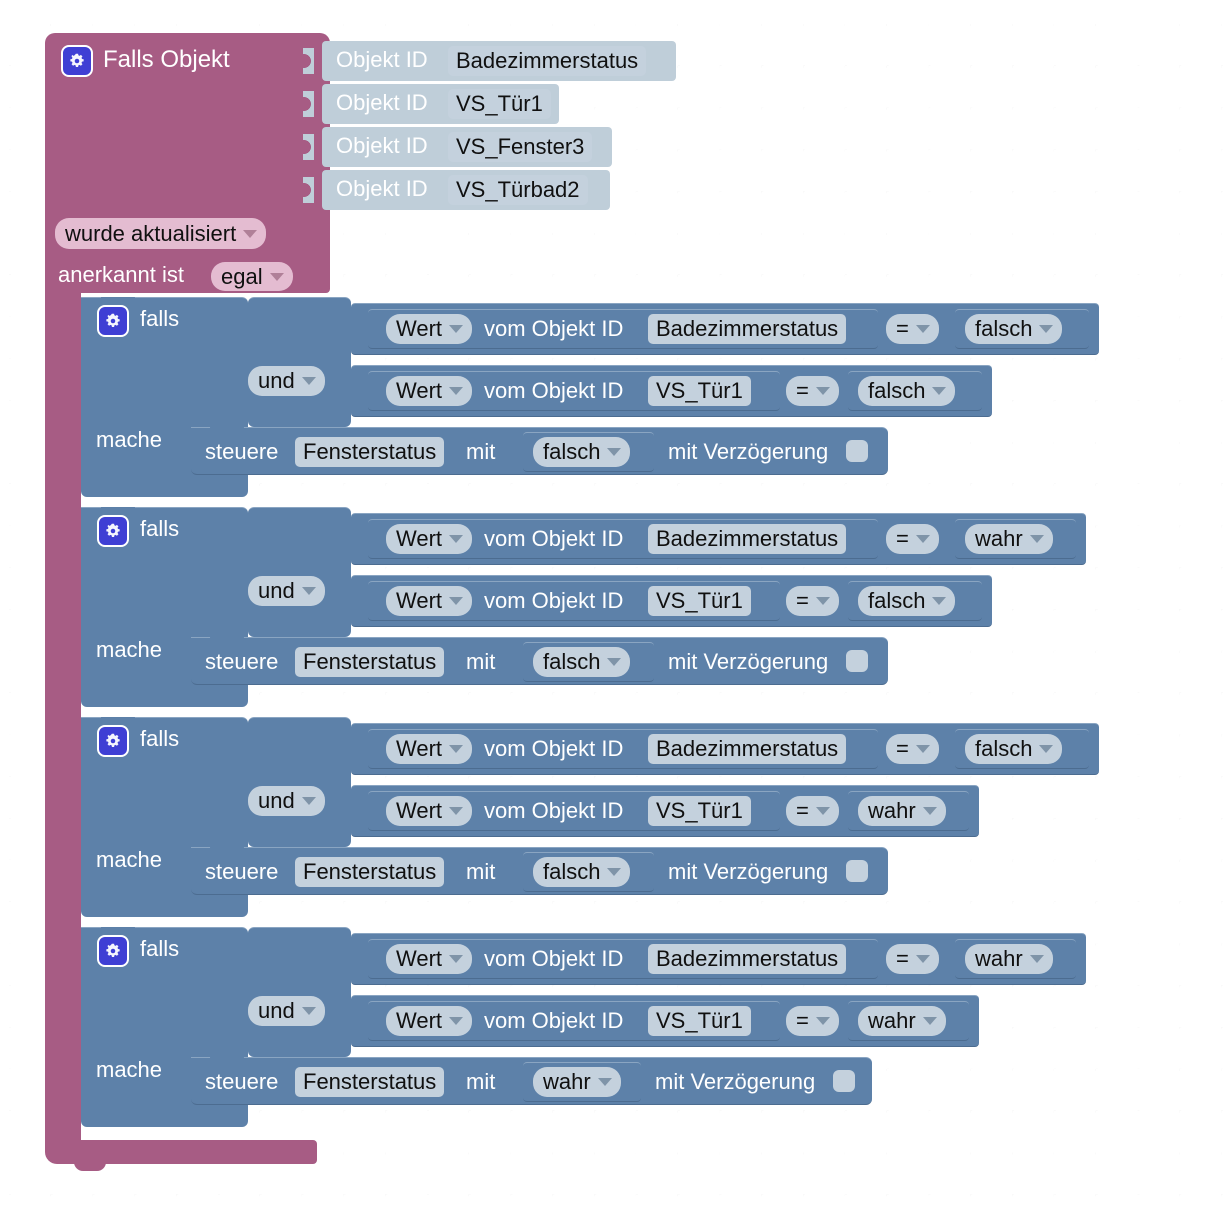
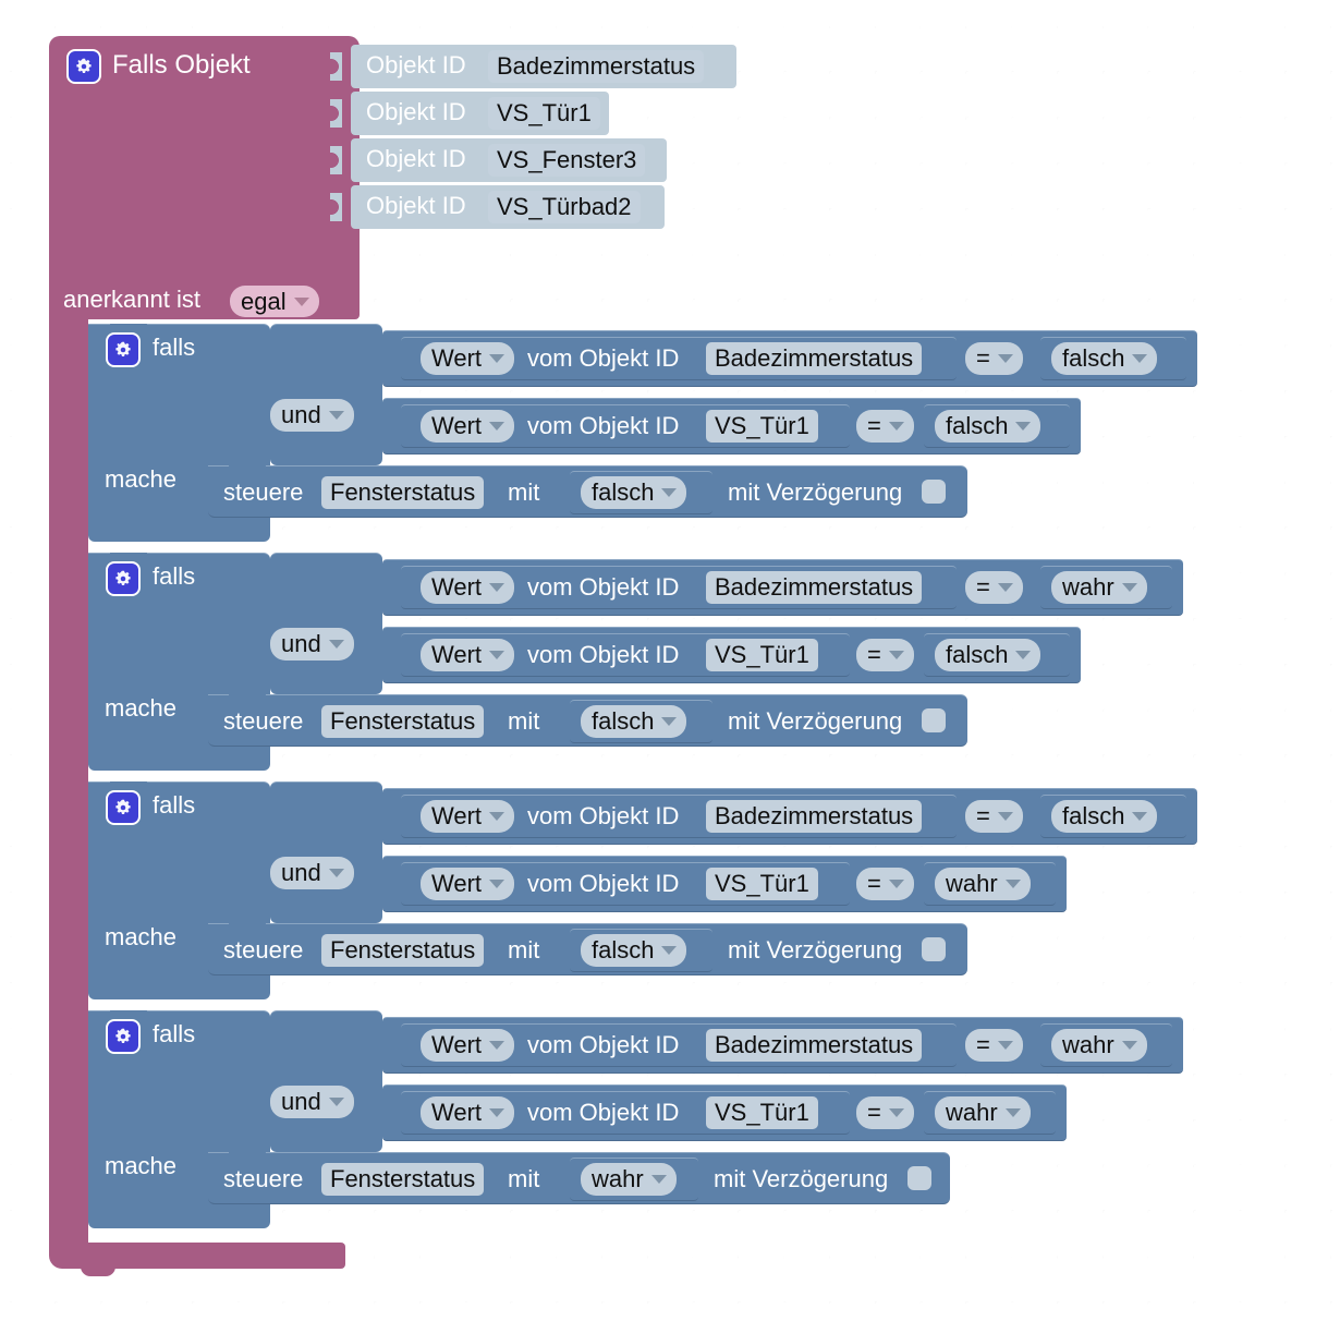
  Falls Objekt
  Objekt ID
  Badezimmerstatus
  Objekt ID
  VS_Tür1
  Objekt ID
  VS_Fenster3
  Objekt ID
  VS_Türbad2
- wurde aktualisiert
  anerkannt ist
  egal
  falls
  und
  Wert
  vom Objekt ID
  Badezimmerstatus
  =
  falsch
  Wert
  vom Objekt ID
  VS_Tür1
  =
  falsch
  mache
  steuere
  Fensterstatus
  mit
  falsch
  mit Verzögerung
  falls
  und
  Wert
  vom Objekt ID
  Badezimmerstatus
  =
  wahr
  Wert
  vom Objekt ID
  VS_Tür1
  =
  falsch
  mache
  steuere
  Fensterstatus
  mit
  falsch
  mit Verzögerung
  falls
  und
  Wert
  vom Objekt ID
  Badezimmerstatus
  =
  falsch
  Wert
  vom Objekt ID
  VS_Tür1
  =
  wahr
  mache
  steuere
  Fensterstatus
  mit
  falsch
  mit Verzögerung
  falls
  und
  Wert
  vom Objekt ID
  Badezimmerstatus
  =
  wahr
  Wert
  vom Objekt ID
  VS_Tür1
  =
  wahr
  mache
  steuere
  Fensterstatus
  mit
  wahr
  mit Verzögerung
